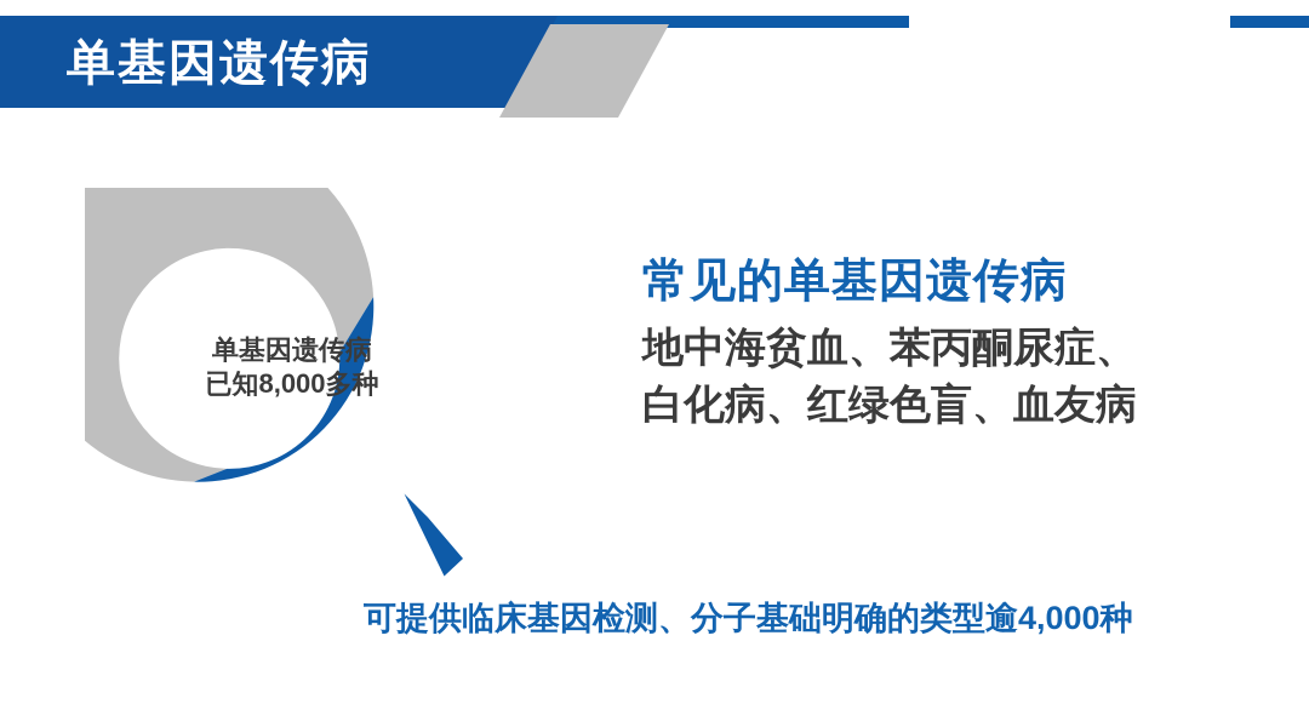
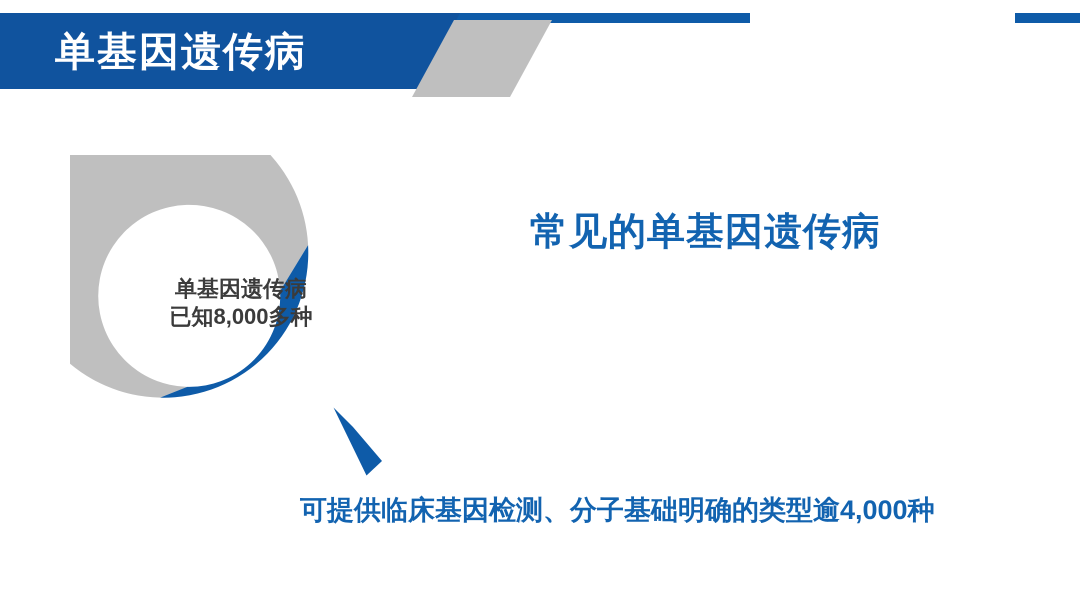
  单基因遗传病
  单基因遗传病
  已知8,000多种
  常见的单基因遗传病
- 地中海贫血、苯丙酮尿症、
- 白化病、红绿色盲、血友病
  可提供临床基因检测、分子基础明确的类型逾4,000种
